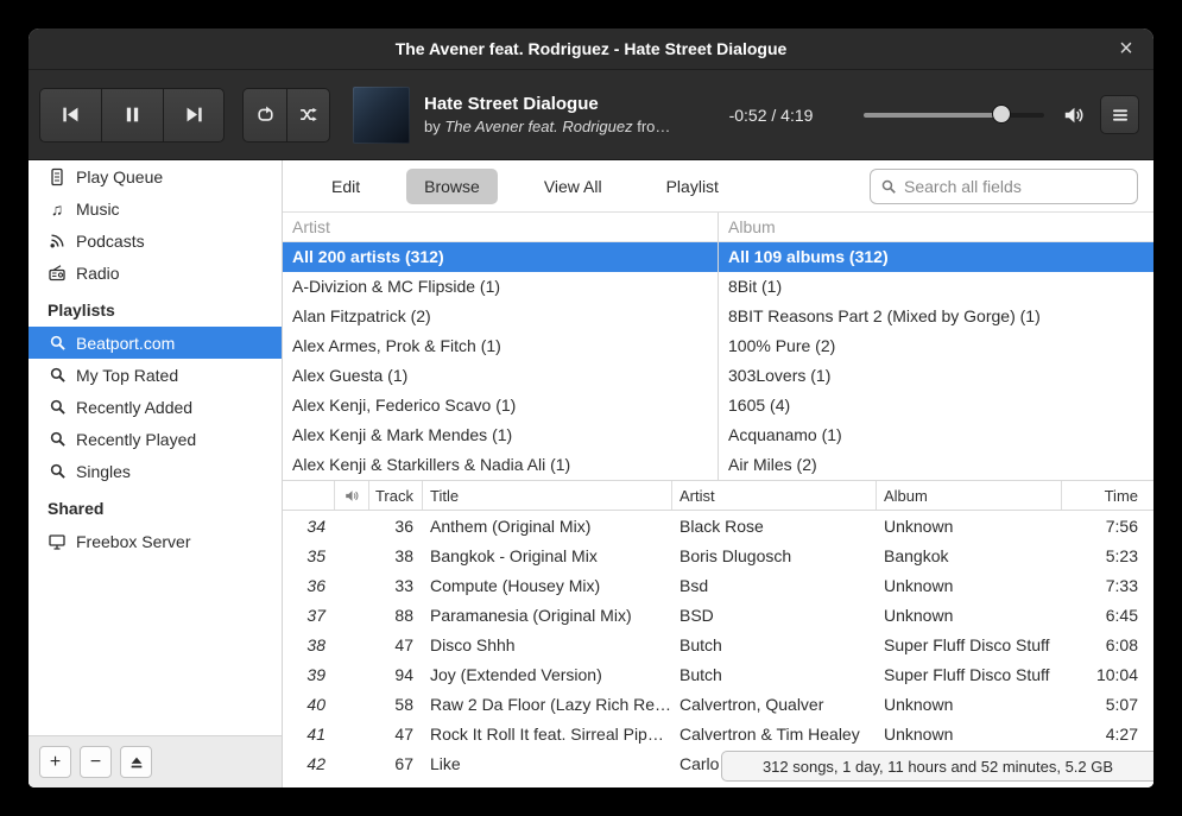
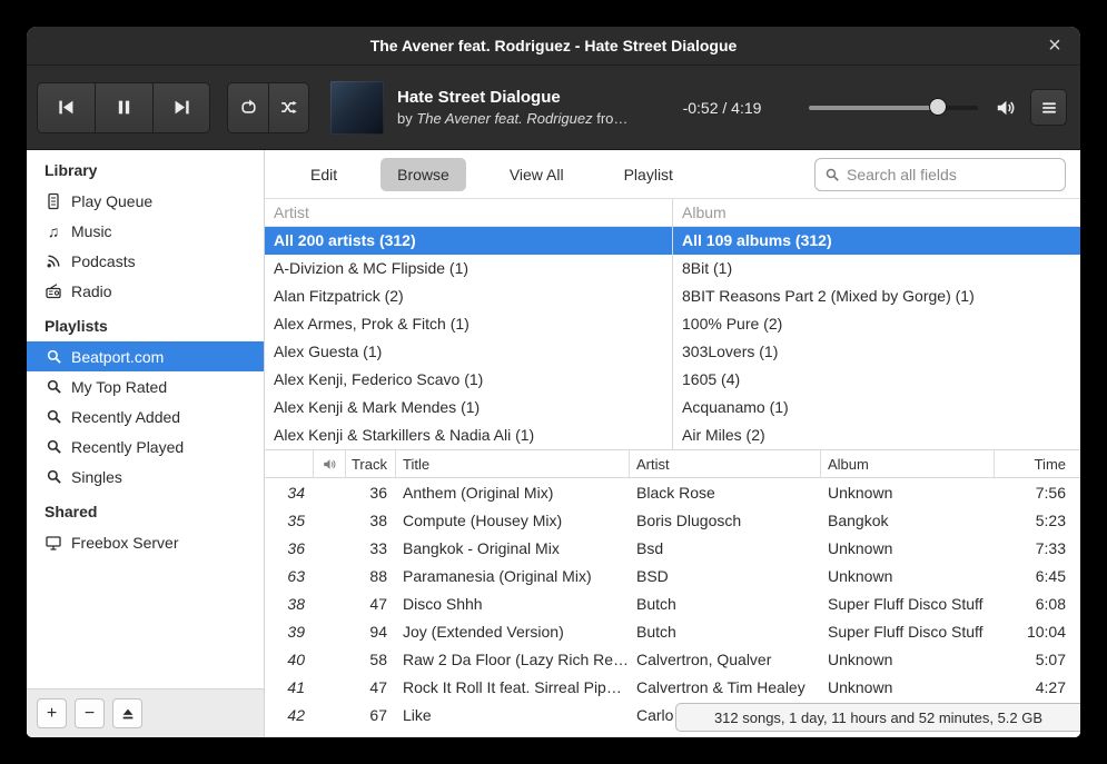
  The Avener feat. Rodriguez - Hate Street Dialogue
  ×
  Hate Street Dialogue
  by The Avener feat. Rodriguez fro…
  -0:52 / 4:19
+ Library
  Play Queue
  ♫
  Music
  Podcasts
  Radio
  Playlists
  Beatport.com
  My Top Rated
  Recently Added
  Recently Played
  Singles
  Shared
  Freebox Server
  +
  −
  Edit
  Browse
  View All
  Playlist
  Search all fields
  Artist
  All 200 artists (312)
  A-Divizion & MC Flipside (1)
  Alan Fitzpatrick (2)
  Alex Armes, Prok & Fitch (1)
  Alex Guesta (1)
  Alex Kenji, Federico Scavo (1)
  Alex Kenji & Mark Mendes (1)
  Alex Kenji & Starkillers & Nadia Ali (1)
  Album
  All 109 albums (312)
  8Bit (1)
  8BIT Reasons Part 2 (Mixed by Gorge) (1)
  100% Pure (2)
  303Lovers (1)
  1605 (4)
  Acquanamo (1)
  Air Miles (2)
  Track
  Title
  Artist
  Album
  Time
  34
  36
  Anthem (Original Mix)
  Black Rose
  Unknown
  7:56
  35
  38
- Bangkok - Original Mix
+ Compute (Housey Mix)
  Boris Dlugosch
  Bangkok
  5:23
  36
  33
- Compute (Housey Mix)
+ Bangkok - Original Mix
  Bsd
  Unknown
  7:33
- 37
+ 63
  88
  Paramanesia (Original Mix)
  BSD
  Unknown
  6:45
  38
  47
  Disco Shhh
  Butch
  Super Fluff Disco Stuff
  6:08
  39
  94
  Joy (Extended Version)
  Butch
  Super Fluff Disco Stuff
  10:04
  40
  58
  Raw 2 Da Floor (Lazy Rich Re…
  Calvertron, Qualver
  Unknown
  5:07
  41
  47
  Rock It Roll It feat. Sirreal Pip…
  Calvertron & Tim Healey
  Unknown
  4:27
  42
  67
  Like
  Carlo
  312 songs, 1 day, 11 hours and 52 minutes, 5.2 GB
